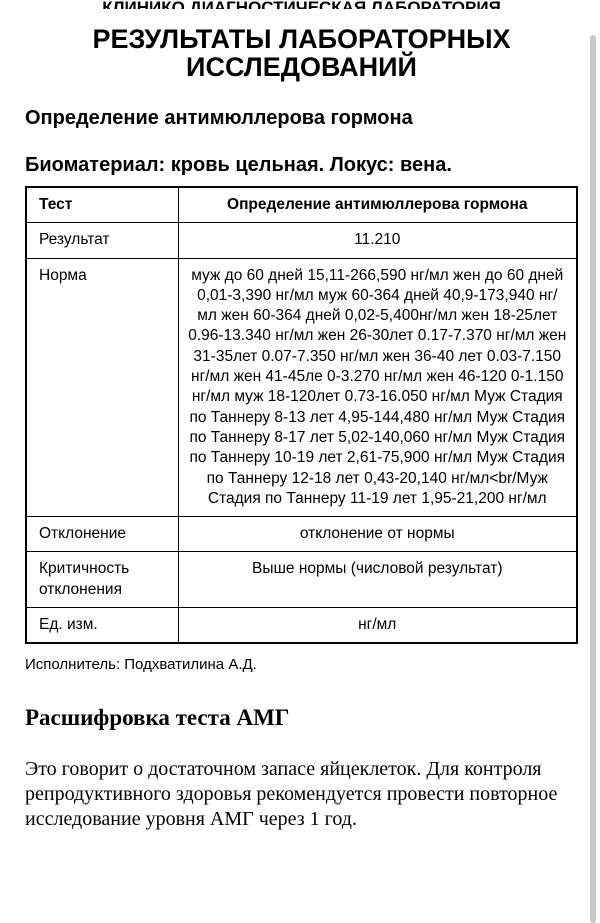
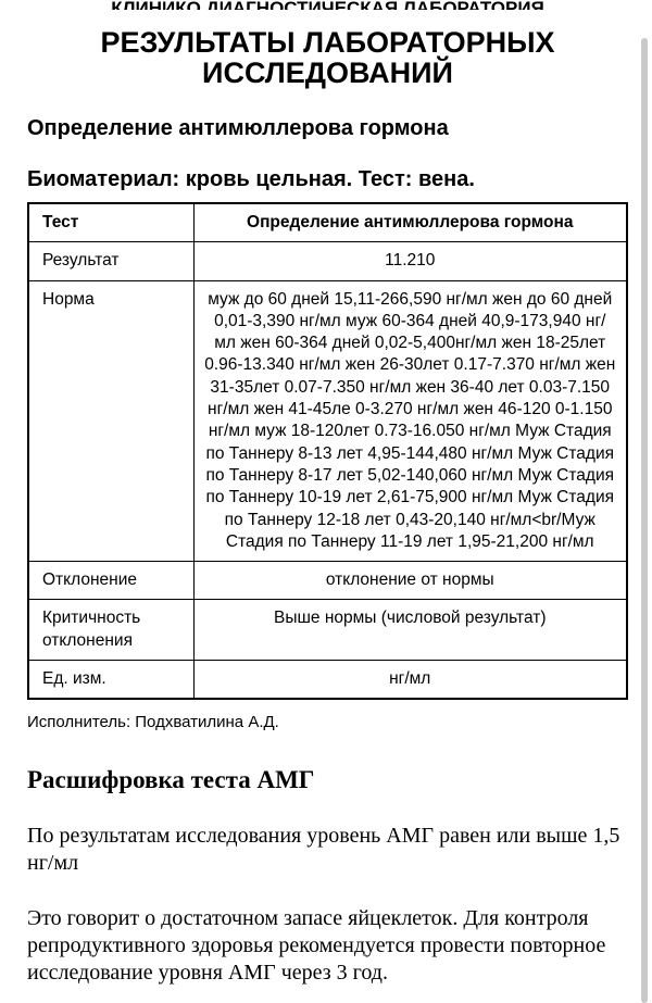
  КЛИНИКО ДИАГНОСТИЧЕСКАЯ ЛАБОРАТОРИЯ
  РЕЗУЛЬТАТЫ ЛАБОРАТОРНЫХ ИССЛЕДОВАНИЙ
  Определение антимюллерова гормона
- Биоматериал: кровь цельная. Локус: вена.
+ Биоматериал: кровь цельная. Тест: вена.
  Тест	Определение антимюллерова гормона
  Результат	11.210
  Норма	муж до 60 дней 15,11-266,590 нг/мл жен до 60 дней 0,01-3,390 нг/мл муж 60-364 дней 40,9-173,940 нг/мл жен 60-364 дней 0,02-5,400нг/мл жен 18-25лет 0.96-13.340 нг/мл жен 26-30лет 0.17-7.370 нг/мл жен 31-35лет 0.07-7.350 нг/мл жен 36-40 лет 0.03-7.150 нг/мл жен 41-45ле 0-3.270 нг/мл жен 46-120 0-1.150 нг/мл муж 18-120лет 0.73-16.050 нг/мл Муж Стадия по Таннеру 8-13 лет 4,95-144,480 нг/мл Муж Стадия по Таннеру 8-17 лет 5,02-140,060 нг/мл Муж Стадия по Таннеру 10-19 лет 2,61-75,900 нг/мл Муж Стадия по Таннеру 12-18 лет 0,43-20,140 нг/мл<br/Муж Стадия по Таннеру 11-19 лет 1,95-21,200 нг/мл
  Отклонение	отклонение от нормы
  Критичность отклонения	Выше нормы (числовой результат)
  Ед. изм.	нг/мл
  Исполнитель: Подхватилина А.Д.
  Расшифровка теста АМГ
+ По результатам исследования уровень АМГ равен или выше 1,5 нг/мл
- Это говорит о достаточном запасе яйцеклеток. Для контроля репродуктивного здоровья рекомендуется провести повторное исследование уровня АМГ через 1 год.
+ Это говорит о достаточном запасе яйцеклеток. Для контроля репродуктивного здоровья рекомендуется провести повторное исследование уровня АМГ через 3 год.
